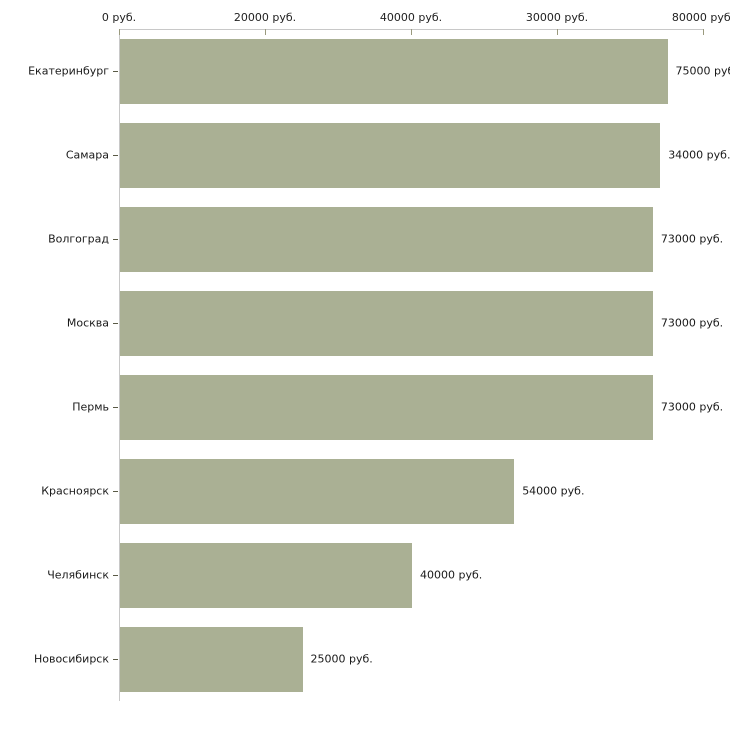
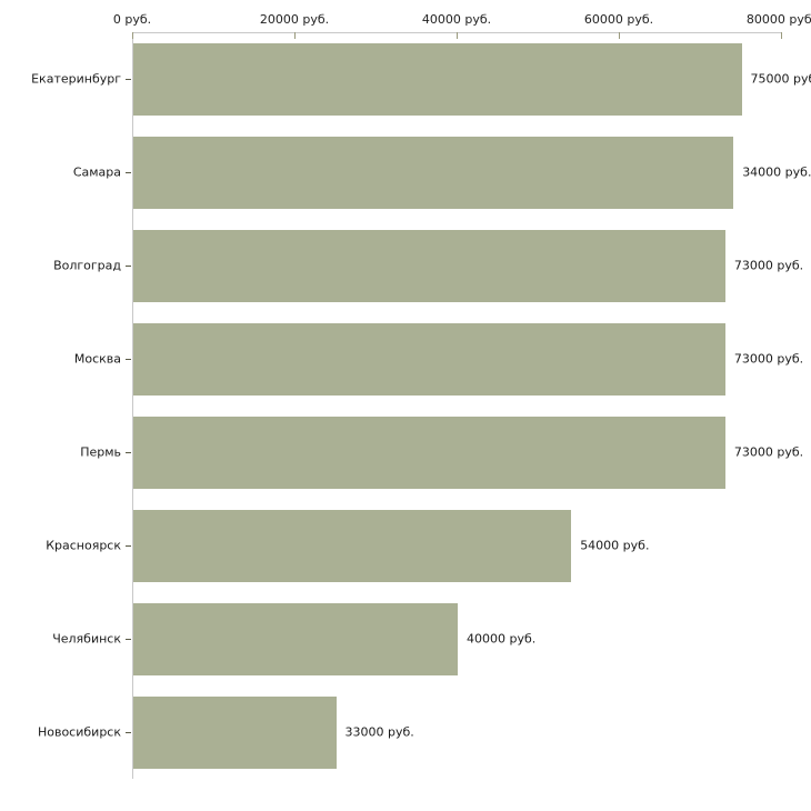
  0 руб.
  20000 руб.
  40000 руб.
- 30000 руб.
+ 60000 руб.
  80000 руб
  Екатеринбург
  75000 ру
  Самара
  34000 руб.
  Волгоград
  73000 руб.
  Москва
  73000 руб.
  Пермь
  73000 руб.
  Красноярск
  54000 руб.
  Челябинск
  40000 руб.
  Новосибирск
- 25000 руб.
+ 33000 руб.
